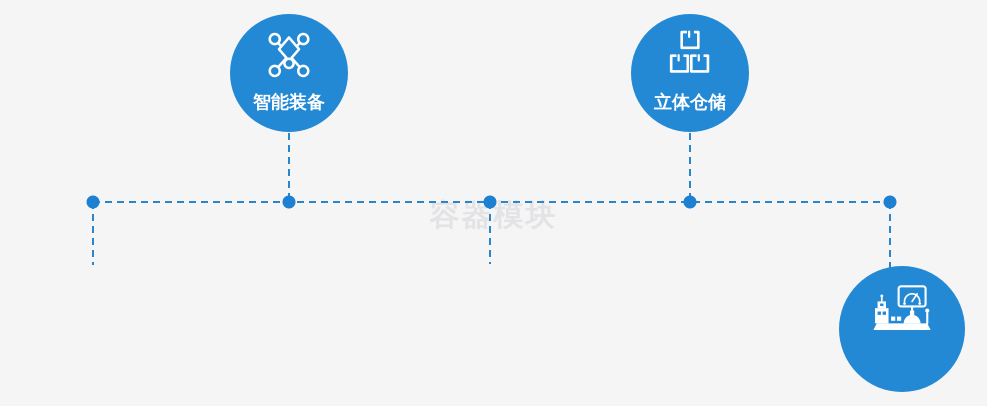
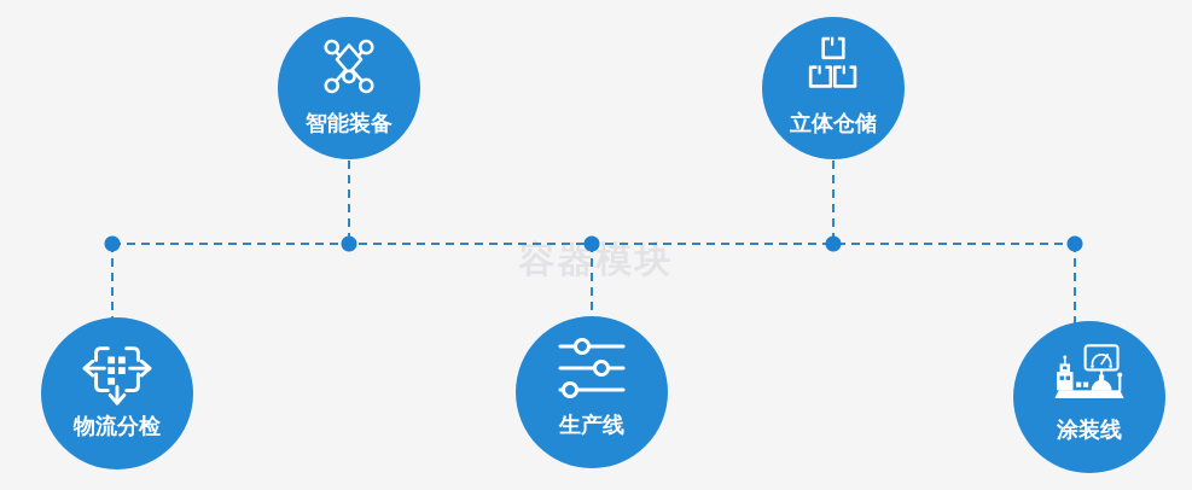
  容器模块
  智能装备
  立体仓储
+ 物流分检
+ 生产线
+ 涂装线
